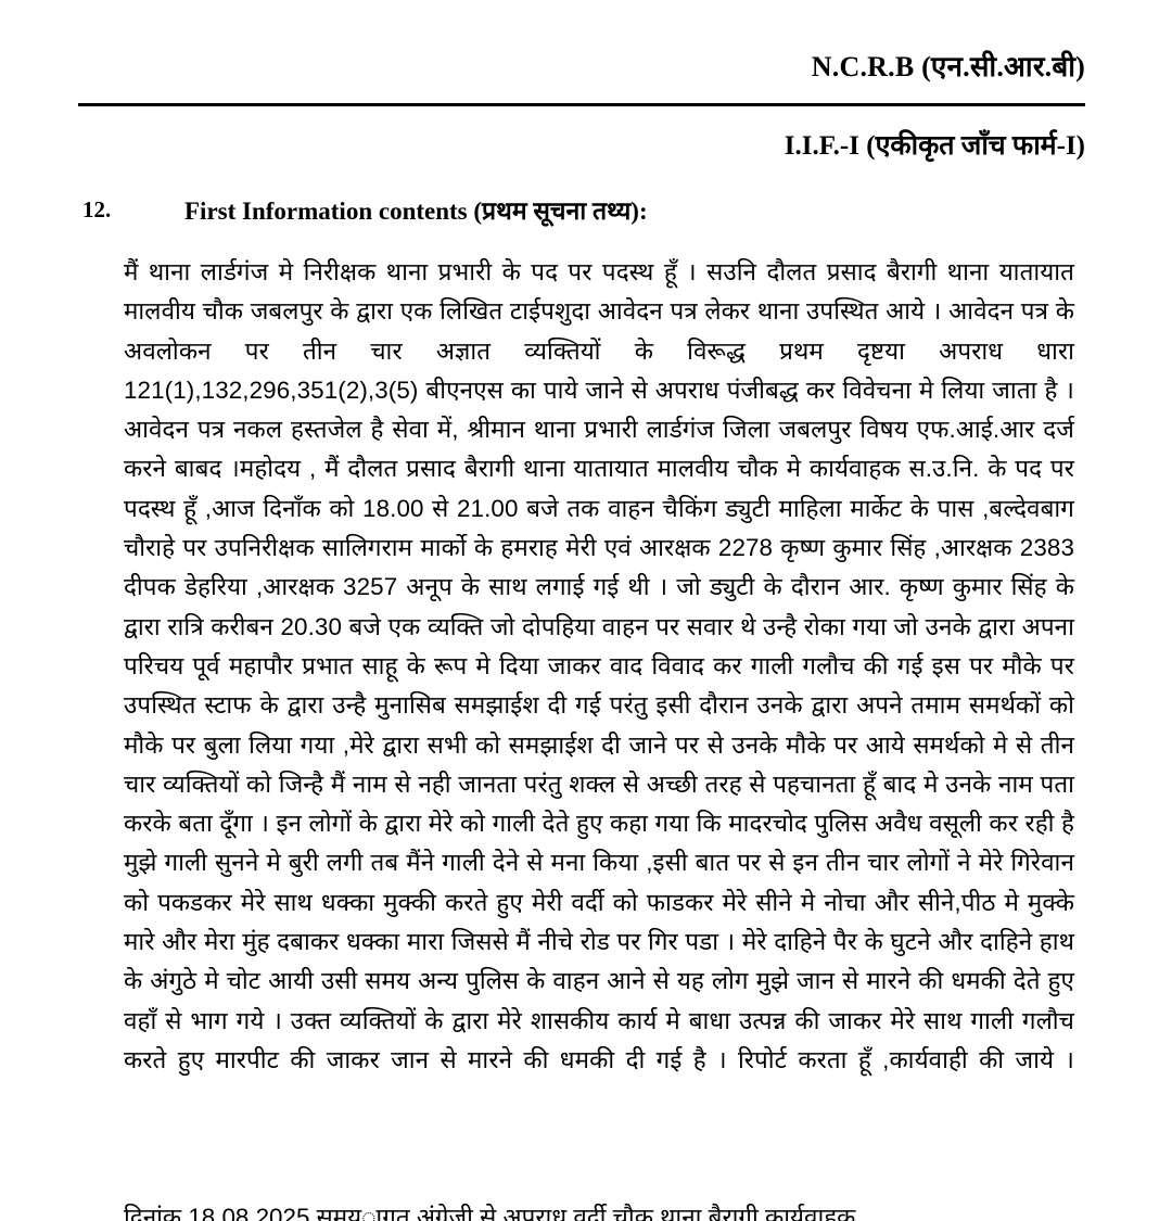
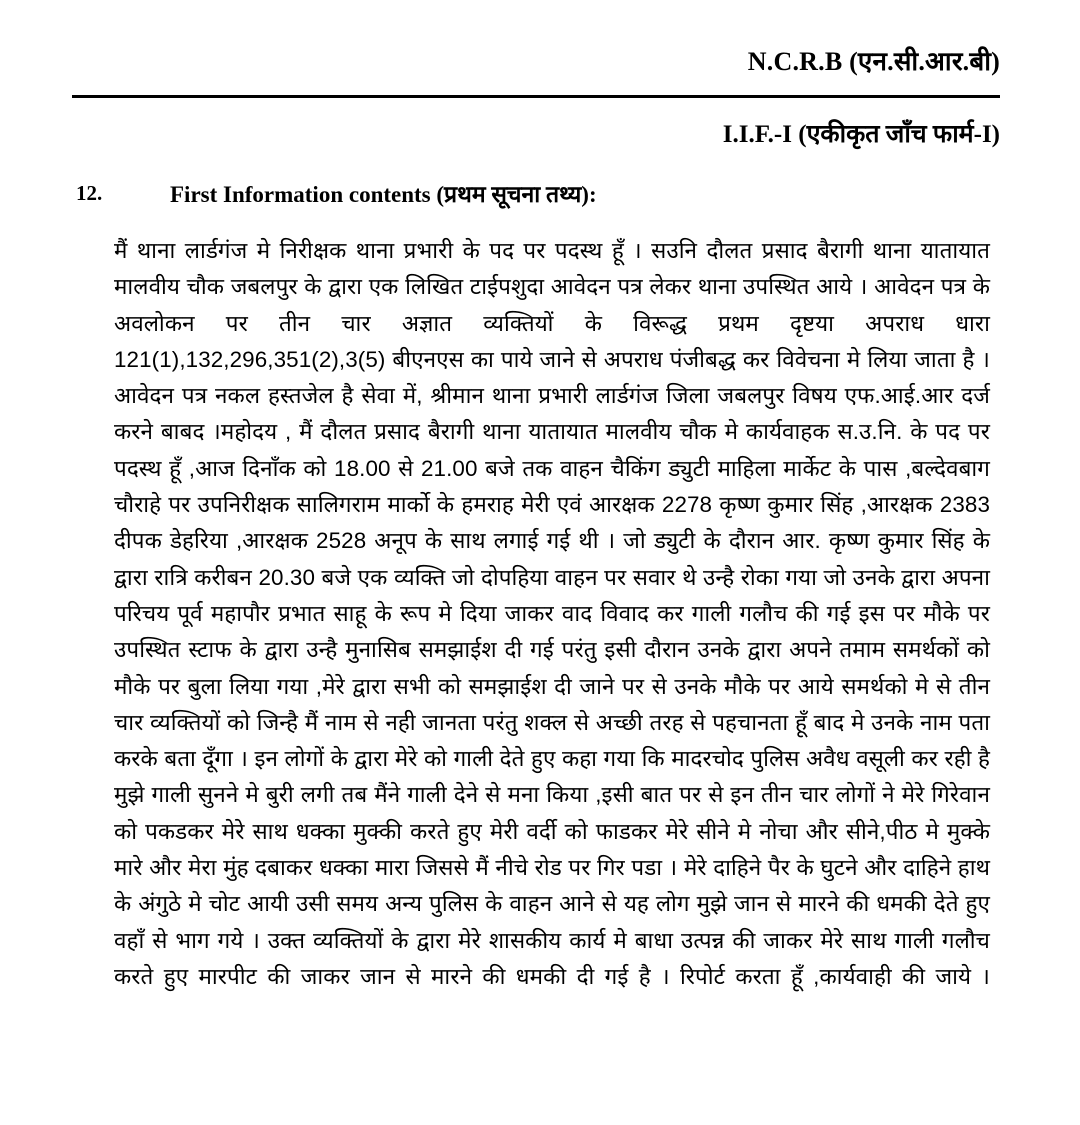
  N.C.R.B (एन.सी.आर.बी)
  I.I.F.-I (एकीकृत जाँच फार्म-I)
  12.
  First Information contents (प्रथम सूचना तथ्य):
- मैं थाना लार्डगंज मे निरीक्षक थाना प्रभारी के पद पर पदस्थ हूँ । सउनि दौलत प्रसाद बैरागी थाना यातायात मालवीय चौक जबलपुर के द्वारा एक लिखित टाईपशुदा आवेदन पत्र लेकर थाना उपस्थित आये । आवेदन पत्र के अवलोकन पर तीन चार अज्ञात व्यक्तियों के विरूद्ध प्रथम दृष्टया अपराध धारा 121(1),132,296,351(2),3(5) बीएनएस का पाये जाने से अपराध पंजीबद्ध कर विवेचना मे लिया जाता है । आवेदन पत्र नकल हस्तजेल है सेवा में, श्रीमान थाना प्रभारी लार्डगंज जिला जबलपुर विषय एफ.आई.आर दर्ज करने बाबद ।महोदय , मैं दौलत प्रसाद बैरागी थाना यातायात मालवीय चौक मे कार्यवाहक स.उ.नि. के पद पर पदस्थ हूँ ,आज दिनाँक को 18.00 से 21.00 बजे तक वाहन चैकिंग ड्युटी माहिला मार्केट के पास ,बल्देवबाग चौराहे पर उपनिरीक्षक सालिगराम मार्को के हमराह मेरी एवं आरक्षक 2278 कृष्ण कुमार सिंह ,आरक्षक 2383 दीपक डेहरिया ,आरक्षक 3257 अनूप के साथ लगाई गई थी । जो ड्युटी के दौरान आर. कृष्ण कुमार सिंह के द्वारा रात्रि करीबन 20.30 बजे एक व्यक्ति जो दोपहिया वाहन पर सवार थे उन्है रोका गया जो उनके द्वारा अपना परिचय पूर्व महापौर प्रभात साहू के रूप मे दिया जाकर वाद विवाद कर गाली गलौच की गई इस पर मौके पर उपस्थित स्टाफ के द्वारा उन्है मुनासिब समझाईश दी गई परंतु इसी दौरान उनके द्वारा अपने तमाम समर्थकों को मौके पर बुला लिया गया ,मेरे द्वारा सभी को समझाईश दी जाने पर से उनके मौके पर आये समर्थको मे से तीन चार व्यक्तियों को जिन्है मैं नाम से नही जानता परंतु शक्ल से अच्छी तरह से पहचानता हूँ बाद मे उनके नाम पता करके बता दूँगा । इन लोगों के द्वारा मेरे को गाली देते हुए कहा गया कि मादरचोद पुलिस अवैध वसूली कर रही है मुझे गाली सुनने मे बुरी लगी तब मैंने गाली देने से मना किया ,इसी बात पर से इन तीन चार लोगों ने मेरे गिरेवान को पकडकर मेरे साथ धक्का मुक्की करते हुए मेरी वर्दी को फाडकर मेरे सीने मे नोचा और सीने,पीठ मे मुक्के मारे और मेरा मुंह दबाकर धक्का मारा जिससे मैं नीचे रोड पर गिर पडा । मेरे दाहिने पैर के घुटने और दाहिने हाथ के अंगुठे मे चोट आयी उसी समय अन्य पुलिस के वाहन आने से यह लोग मुझे जान से मारने की धमकी देते हुए वहाँ से भाग गये । उक्त व्यक्तियों के द्वारा मेरे शासकीय कार्य मे बाधा उत्पन्न की जाकर मेरे साथ गाली गलौच करते हुए मारपीट की जाकर जान से मारने की धमकी दी गई है । रिपोर्ट करता हूँ ,कार्यवाही की जाये ।
+ मैं थाना लार्डगंज मे निरीक्षक थाना प्रभारी के पद पर पदस्थ हूँ । सउनि दौलत प्रसाद बैरागी थाना यातायात मालवीय चौक जबलपुर के द्वारा एक लिखित टाईपशुदा आवेदन पत्र लेकर थाना उपस्थित आये । आवेदन पत्र के अवलोकन पर तीन चार अज्ञात व्यक्तियों के विरूद्ध प्रथम दृष्टया अपराध धारा 121(1),132,296,351(2),3(5) बीएनएस का पाये जाने से अपराध पंजीबद्ध कर विवेचना मे लिया जाता है । आवेदन पत्र नकल हस्तजेल है सेवा में, श्रीमान थाना प्रभारी लार्डगंज जिला जबलपुर विषय एफ.आई.आर दर्ज करने बाबद ।महोदय , मैं दौलत प्रसाद बैरागी थाना यातायात मालवीय चौक मे कार्यवाहक स.उ.नि. के पद पर पदस्थ हूँ ,आज दिनाँक को 18.00 से 21.00 बजे तक वाहन चैकिंग ड्युटी माहिला मार्केट के पास ,बल्देवबाग चौराहे पर उपनिरीक्षक सालिगराम मार्को के हमराह मेरी एवं आरक्षक 2278 कृष्ण कुमार सिंह ,आरक्षक 2383 दीपक डेहरिया ,आरक्षक 2528 अनूप के साथ लगाई गई थी । जो ड्युटी के दौरान आर. कृष्ण कुमार सिंह के द्वारा रात्रि करीबन 20.30 बजे एक व्यक्ति जो दोपहिया वाहन पर सवार थे उन्है रोका गया जो उनके द्वारा अपना परिचय पूर्व महापौर प्रभात साहू के रूप मे दिया जाकर वाद विवाद कर गाली गलौच की गई इस पर मौके पर उपस्थित स्टाफ के द्वारा उन्है मुनासिब समझाईश दी गई परंतु इसी दौरान उनके द्वारा अपने तमाम समर्थकों को मौके पर बुला लिया गया ,मेरे द्वारा सभी को समझाईश दी जाने पर से उनके मौके पर आये समर्थको मे से तीन चार व्यक्तियों को जिन्है मैं नाम से नही जानता परंतु शक्ल से अच्छी तरह से पहचानता हूँ बाद मे उनके नाम पता करके बता दूँगा । इन लोगों के द्वारा मेरे को गाली देते हुए कहा गया कि मादरचोद पुलिस अवैध वसूली कर रही है मुझे गाली सुनने मे बुरी लगी तब मैंने गाली देने से मना किया ,इसी बात पर से इन तीन चार लोगों ने मेरे गिरेवान को पकडकर मेरे साथ धक्का मुक्की करते हुए मेरी वर्दी को फाडकर मेरे सीने मे नोचा और सीने,पीठ मे मुक्के मारे और मेरा मुंह दबाकर धक्का मारा जिससे मैं नीचे रोड पर गिर पडा । मेरे दाहिने पैर के घुटने और दाहिने हाथ के अंगुठे मे चोट आयी उसी समय अन्य पुलिस के वाहन आने से यह लोग मुझे जान से मारने की धमकी देते हुए वहाँ से भाग गये । उक्त व्यक्तियों के द्वारा मेरे शासकीय कार्य मे बाधा उत्पन्न की जाकर मेरे साथ गाली गलौच करते हुए मारपीट की जाकर जान से मारने की धमकी दी गई है । रिपोर्ट करता हूँ ,कार्यवाही की जाये ।
- दिनांक 18.08.2025 समय्ागत अंग्रेजी से अपराध वर्दी चौक थाना बैरागी कार्यवाहक
